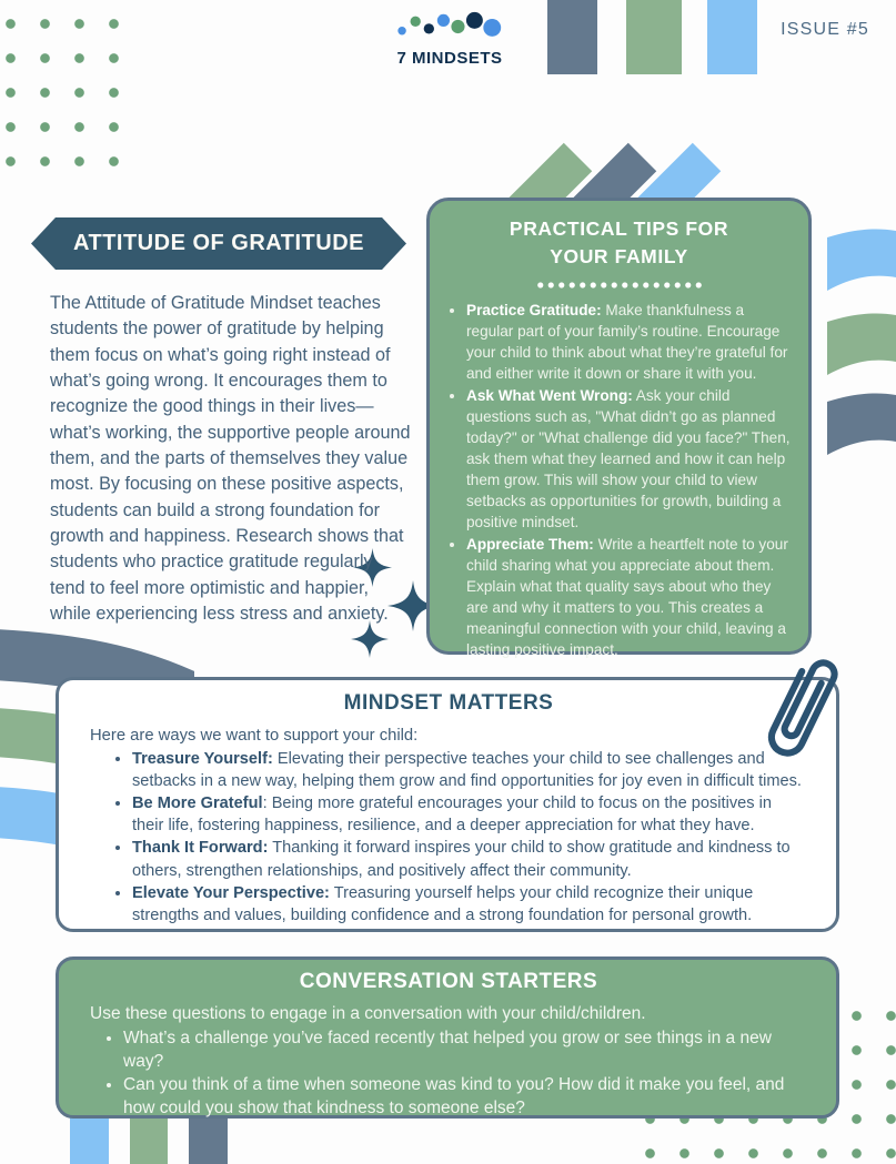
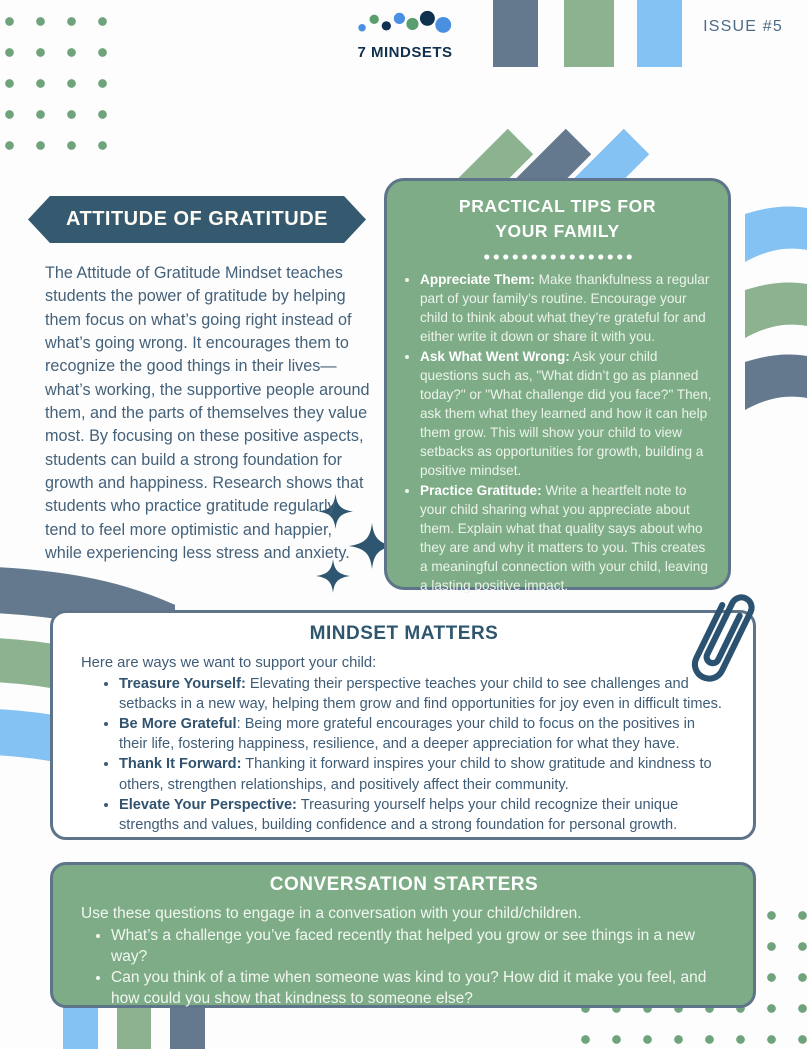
  7 MINDSETS
  ISSUE #5
  ATTITUDE OF GRATITUDE
  The Attitude of Gratitude Mindset teaches students the power of gratitude by helping them focus on what’s going right instead of what’s going wrong. It encourages them to recognize the good things in their lives—what’s working, the supportive people around them, and the parts of themselves they value most. By focusing on these positive aspects, students can build a strong foundation for growth and happiness. Research shows that students who practice gratitude regularly tend to feel more optimistic and happier, while experiencing less stress and anxiety.
  PRACTICAL TIPS FOR
  YOUR FAMILY
- Practice Gratitude: Make thankfulness a regular part of your family’s routine. Encourage your child to think about what they’re grateful for and either write it down or share it with you.
+ Appreciate Them: Make thankfulness a regular part of your family’s routine. Encourage your child to think about what they’re grateful for and either write it down or share it with you.
  Ask What Went Wrong: Ask your child questions such as, "What didn’t go as planned today?" or "What challenge did you face?" Then, ask them what they learned and how it can help them grow. This will show your child to view setbacks as opportunities for growth, building a positive mindset.
- Appreciate Them: Write a heartfelt note to your child sharing what you appreciate about them. Explain what that quality says about who they are and why it matters to you. This creates a meaningful connection with your child, leaving a lasting positive impact.
+ Practice Gratitude: Write a heartfelt note to your child sharing what you appreciate about them. Explain what that quality says about who they are and why it matters to you. This creates a meaningful connection with your child, leaving a lasting positive impact.
  MINDSET MATTERS
  Here are ways we want to support your child:
  Treasure Yourself: Elevating their perspective teaches your child to see challenges and setbacks in a new way, helping them grow and find opportunities for joy even in difficult times.
  Be More Grateful: Being more grateful encourages your child to focus on the positives in their life, fostering happiness, resilience, and a deeper appreciation for what they have.
  Thank It Forward: Thanking it forward inspires your child to show gratitude and kindness to others, strengthen relationships, and positively affect their community.
  Elevate Your Perspective: Treasuring yourself helps your child recognize their unique strengths and values, building confidence and a strong foundation for personal growth.
  CONVERSATION STARTERS
  Use these questions to engage in a conversation with your child/children.
  What’s a challenge you’ve faced recently that helped you grow or see things in a new way?
  Can you think of a time when someone was kind to you? How did it make you feel, and how could you show that kindness to someone else?
